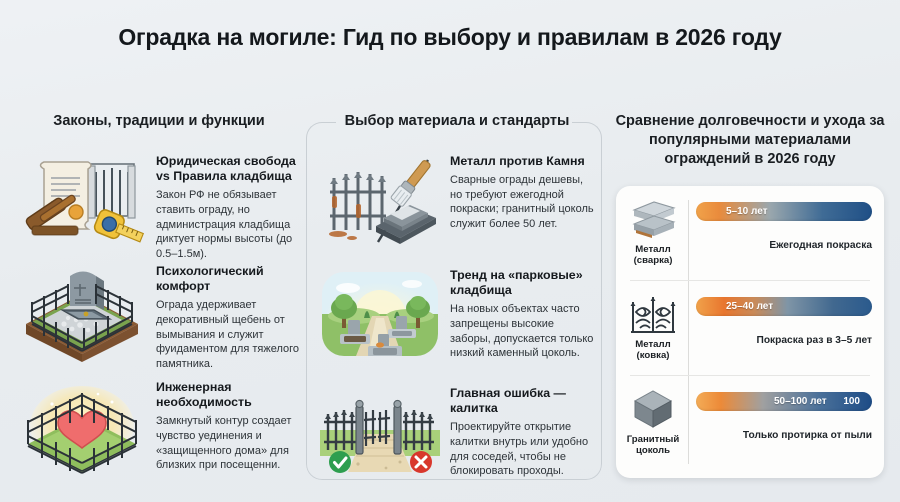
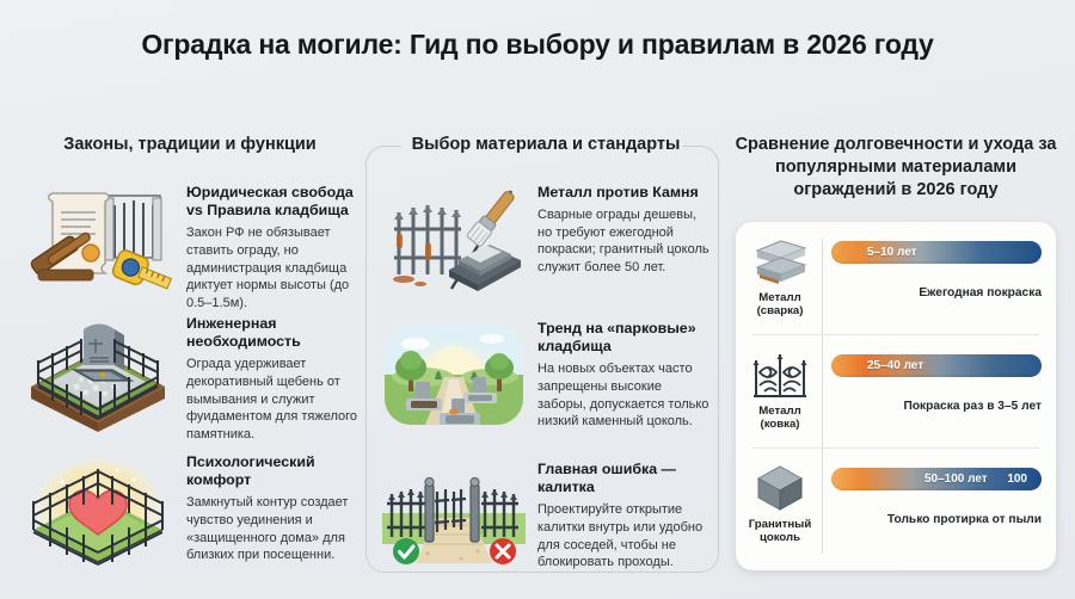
  Оградка на могиле: Гид по выбору и правилам в 2026 году
  Законы, традиции и функции
  Юридическая свобода vs Правила кладбища
  Закон РФ не обязывает ставить ограду, но администрация кладбища диктует нормы высоты (до 0.5–1.5м).
- Психологический комфорт
+ Инженерная необходимость
  Ограда удерживает декоративный щебень от вымывания и служит фуидаментом для тяжелого памятника.
- Инженерная необходимость
+ Психологический комфорт
  Замкнутый контур создает чувство уединения и «защищенного дома» для близких при посещенни.
  Выбор материала и стандарты
  Металл против Камня
  Сварные ограды дешевы, но требуют ежегодной покраски; гранитный цоколь служит более 50 лет.
  Тренд на «парковые» кладбища
  На новых объектах часто запрещены высокие заборы, допускается только низкий каменный цоколь.
  Главная ошибка — калитка
  Проектируйте открытие калитки внутрь или удобно для соседей, чтобы не блокировать проходы.
  Сравнение долговечности и ухода за популярными материалами ограждений в 2026 году
  Металл (сварка)
  5–10 лет
  Ежегодная покраска
  Металл (ковка)
  25–40 лет
  Покраска раз в 3–5 лет
  Гранитный цоколь
  50–100 лет
  100
  Только протирка от пыли
